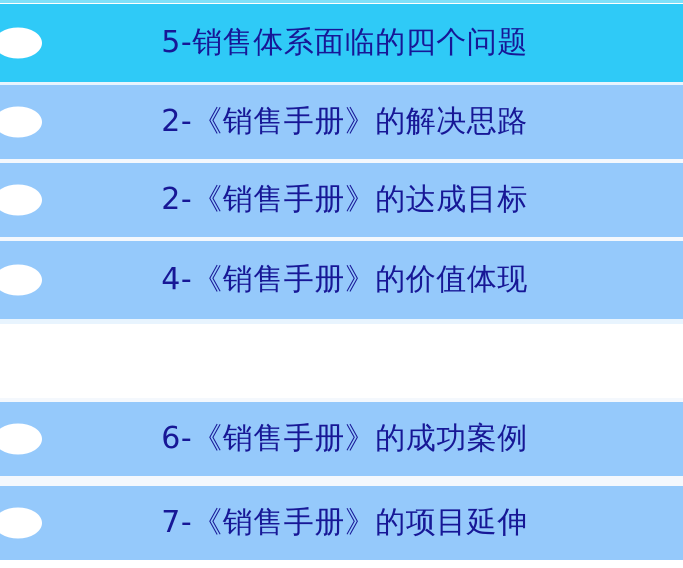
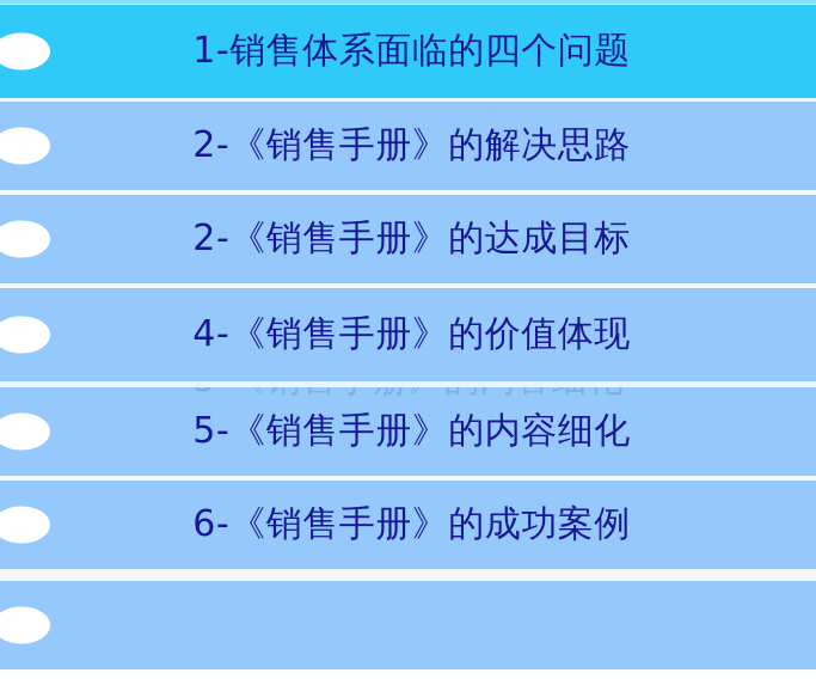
- 5-销售体系面临的四个问题
+ 1-销售体系面临的四个问题
  2-《销售手册》的解决思路
  2-《销售手册》的达成目标
  4-《销售手册》的价值体现
+ 5-《销售手册》的内容细化
  6-《销售手册》的成功案例
- 7-《销售手册》的项目延伸
